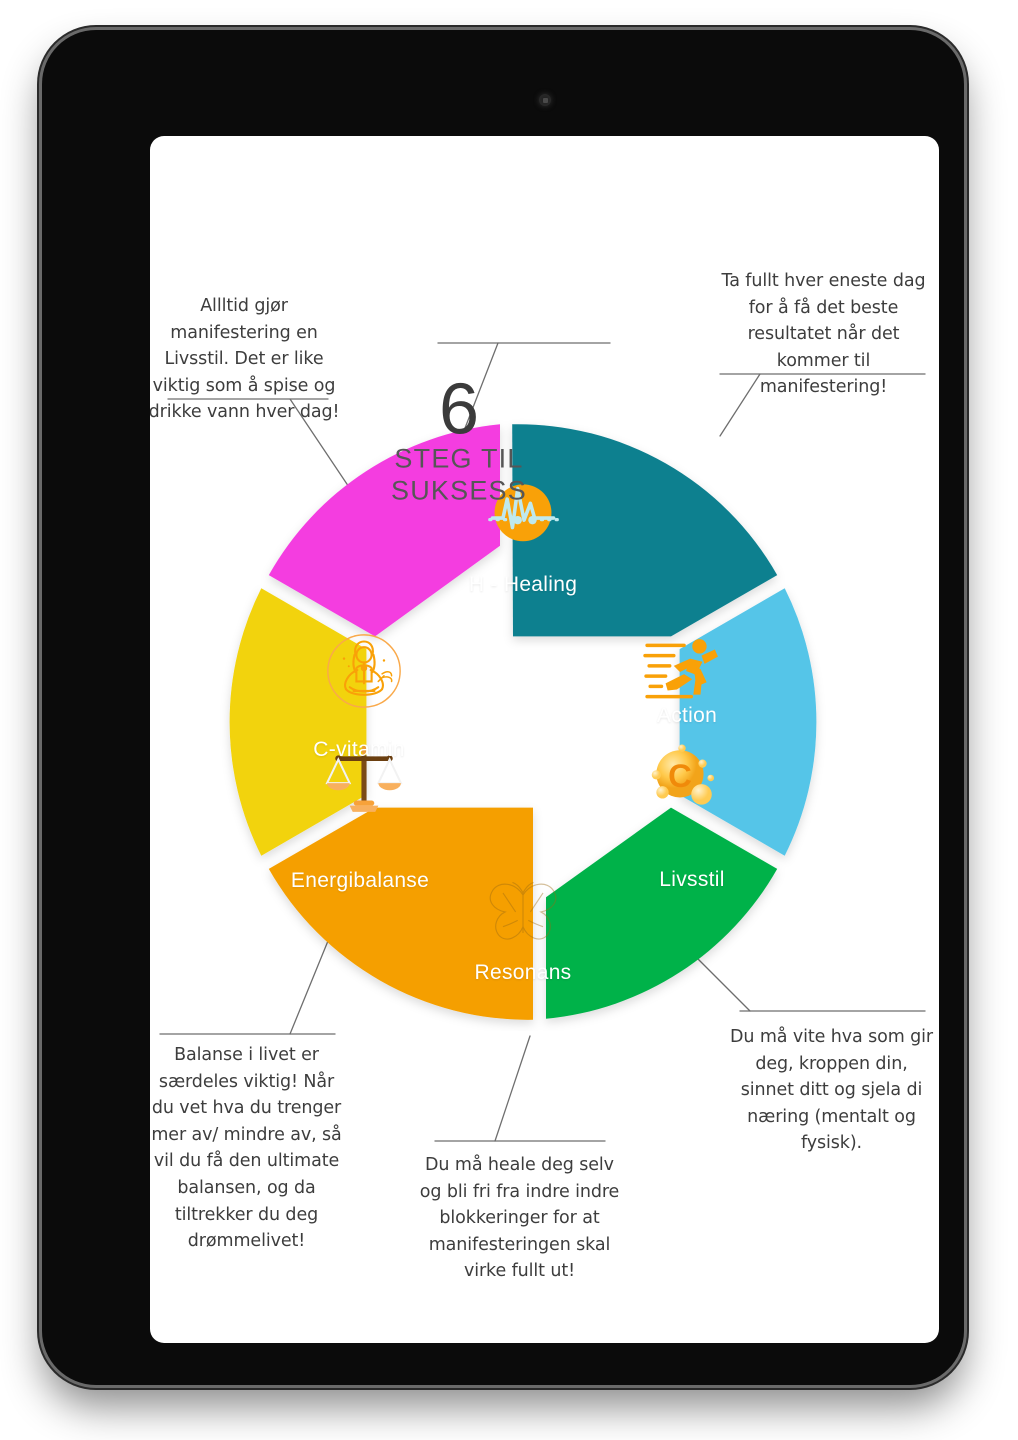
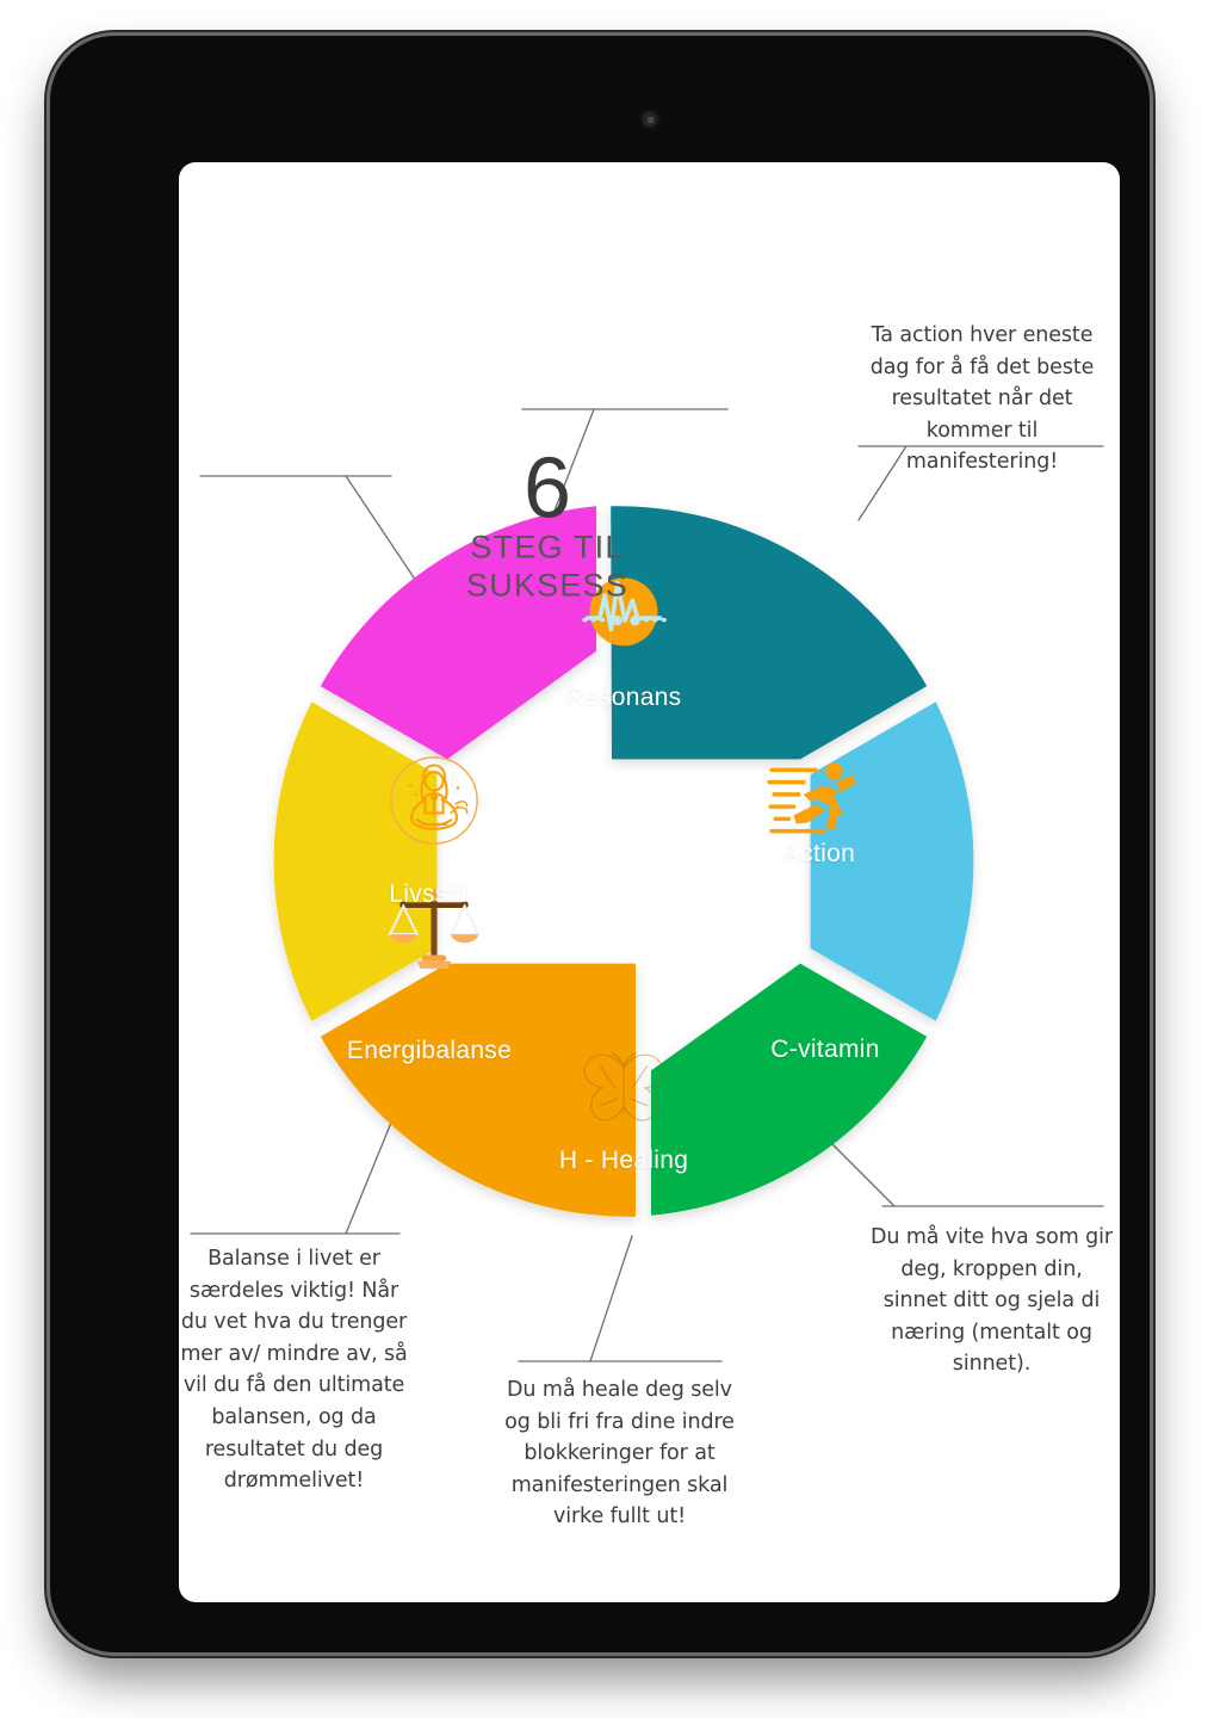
- C
- H - Healing
+ Resonans
  Action
- Livsstil
+ C-vitamin
- Resonans
+ H - Healing
  Energibalanse
- C-vitamin
+ Livsstil
  6
  STEG TIL
  SUKSESS
- Allltid gjør manifestering en Livsstil. Det er like viktig som å spise og drikke vann hver dag!
- Ta fullt hver eneste dag for å få det beste resultatet når det kommer til manifestering!
+ Ta action hver eneste dag for å få det beste resultatet når det kommer til manifestering!
- Du må vite hva som gir deg, kroppen din, sinnet ditt og sjela di næring (mentalt og fysisk).
+ Du må vite hva som gir deg, kroppen din, sinnet ditt og sjela di næring (mentalt og sinnet).
- Balanse i livet er særdeles viktig! Når du vet hva du trenger mer av/ mindre av, så vil du få den ultimate balansen, og da tiltrekker du deg drømmelivet!
+ Balanse i livet er særdeles viktig! Når du vet hva du trenger mer av/ mindre av, så vil du få den ultimate balansen, og da resultatet du deg drømmelivet!
- Du må heale deg selv og bli fri fra indre indre blokkeringer for at manifesteringen skal virke fullt ut!
+ Du må heale deg selv og bli fri fra dine indre blokkeringer for at manifesteringen skal virke fullt ut!
